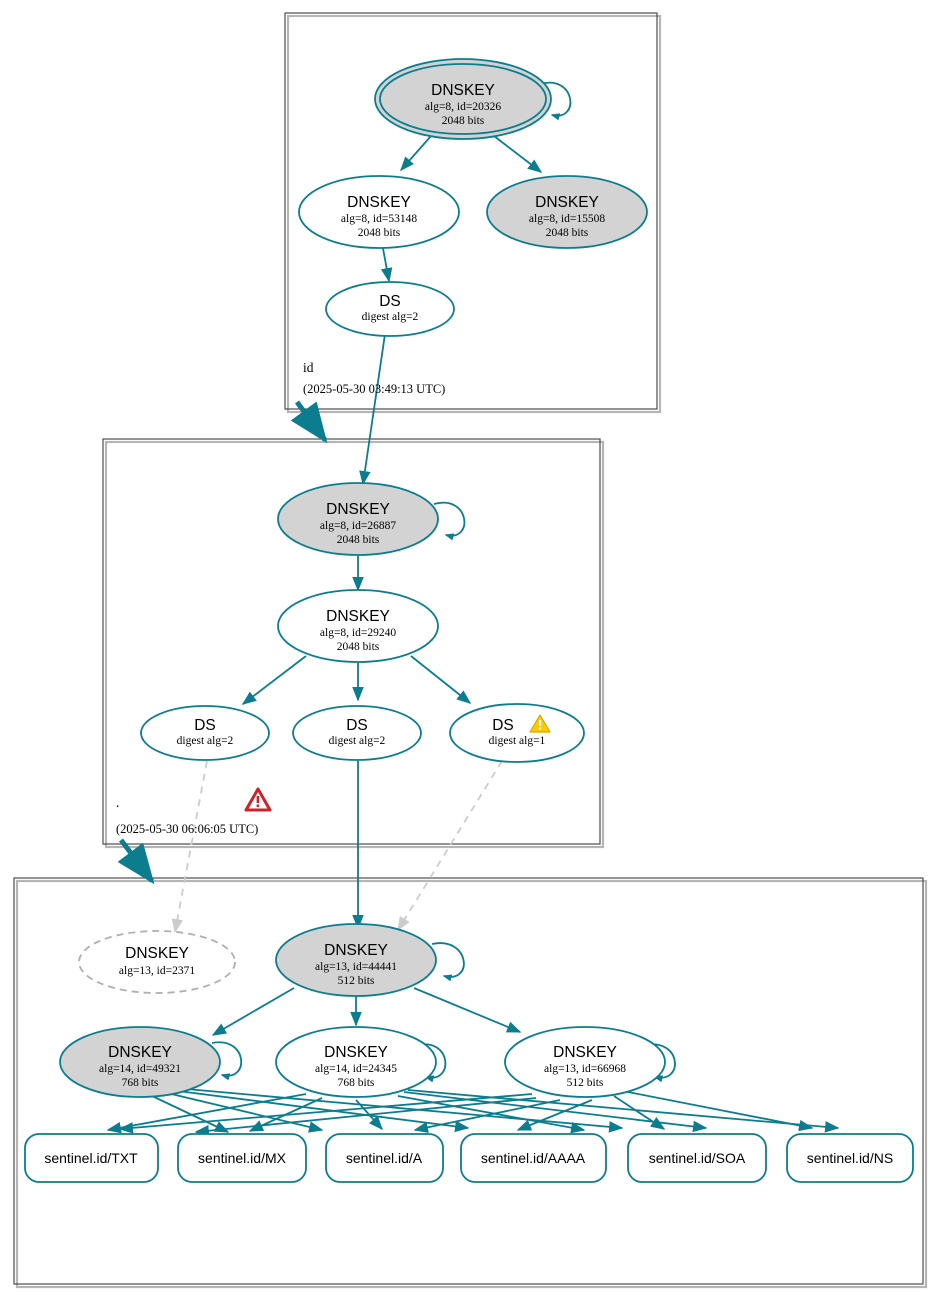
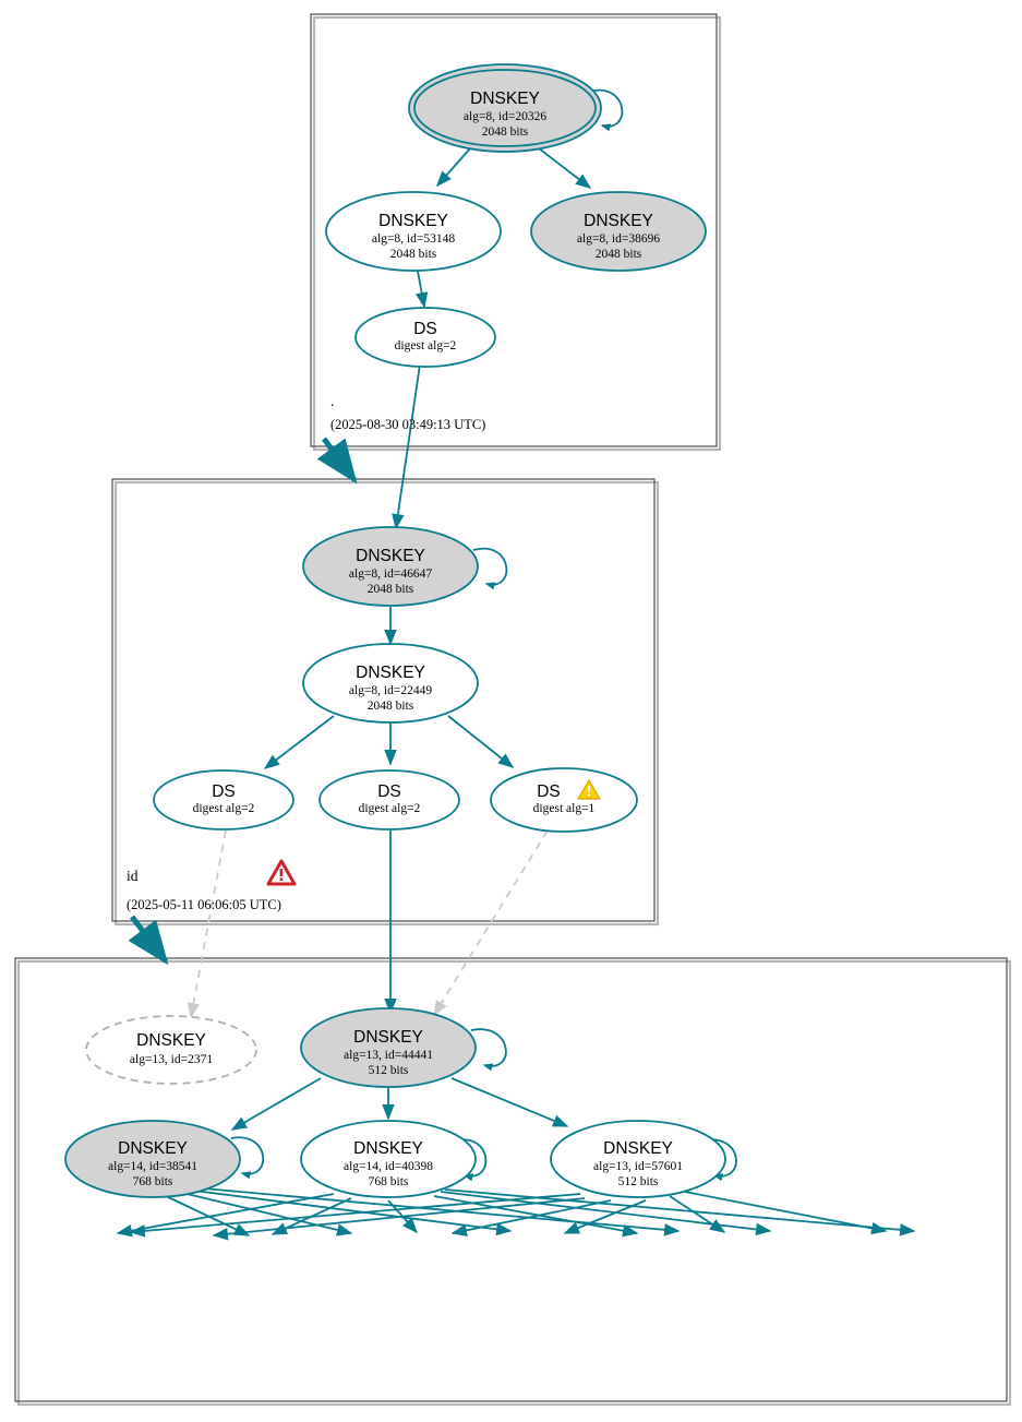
  DNSKEY
  alg=8, id=20326
  2048 bits
  DNSKEY
  alg=8, id=53148
  2048 bits
  DNSKEY
- alg=8, id=15508
+ alg=8, id=38696
  2048 bits
  DS
  digest alg=2
- id
+ .
- (2025-05-30 03:49:13 UTC)
+ (2025-08-30 03:49:13 UTC)
  DNSKEY
- alg=8, id=26887
+ alg=8, id=46647
  2048 bits
  DNSKEY
- alg=8, id=29240
+ alg=8, id=22449
  2048 bits
  DS
  digest alg=2
  DS
  digest alg=2
  DS
  digest alg=1
- .
+ id
- (2025-05-30 06:06:05 UTC)
+ (2025-05-11 06:06:05 UTC)
  DNSKEY
  alg=13, id=2371
  DNSKEY
  alg=13, id=44441
  512 bits
  DNSKEY
- alg=14, id=49321
+ alg=14, id=38541
  768 bits
  DNSKEY
- alg=14, id=24345
+ alg=14, id=40398
  768 bits
  DNSKEY
- alg=13, id=66968
+ alg=13, id=57601
  512 bits
- sentinel.id/TXT
- sentinel.id/MX
- sentinel.id/A
- sentinel.id/AAAA
- sentinel.id/SOA
- sentinel.id/NS
